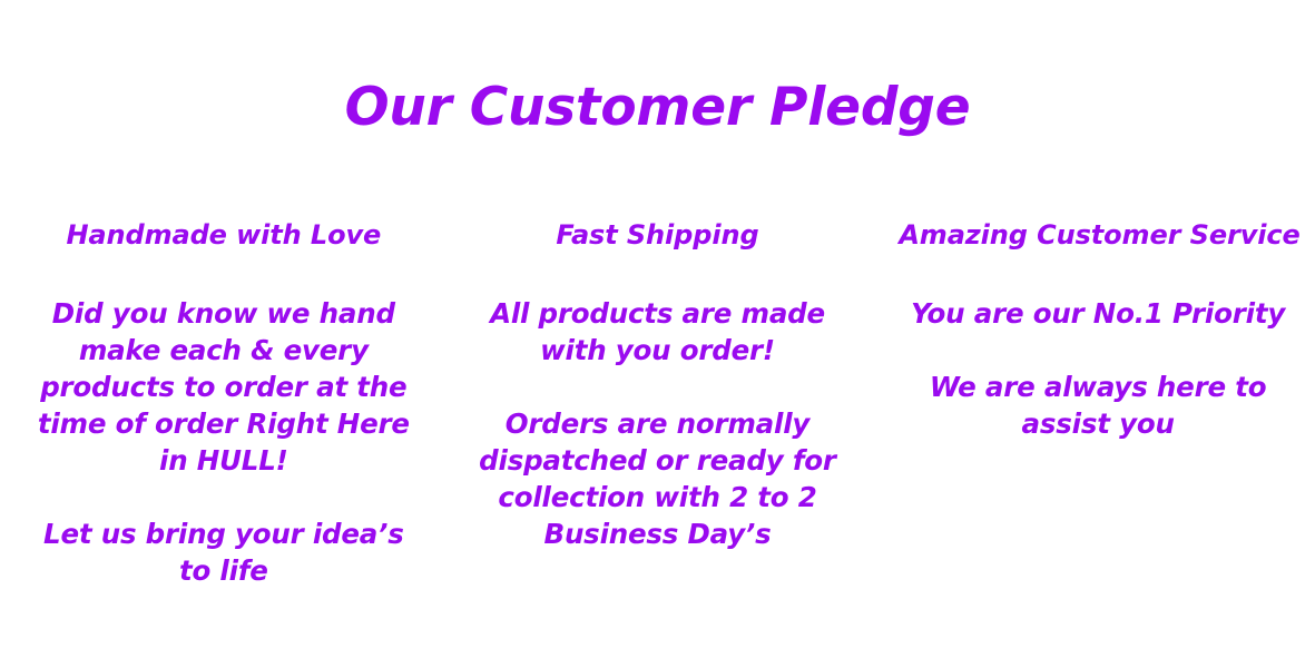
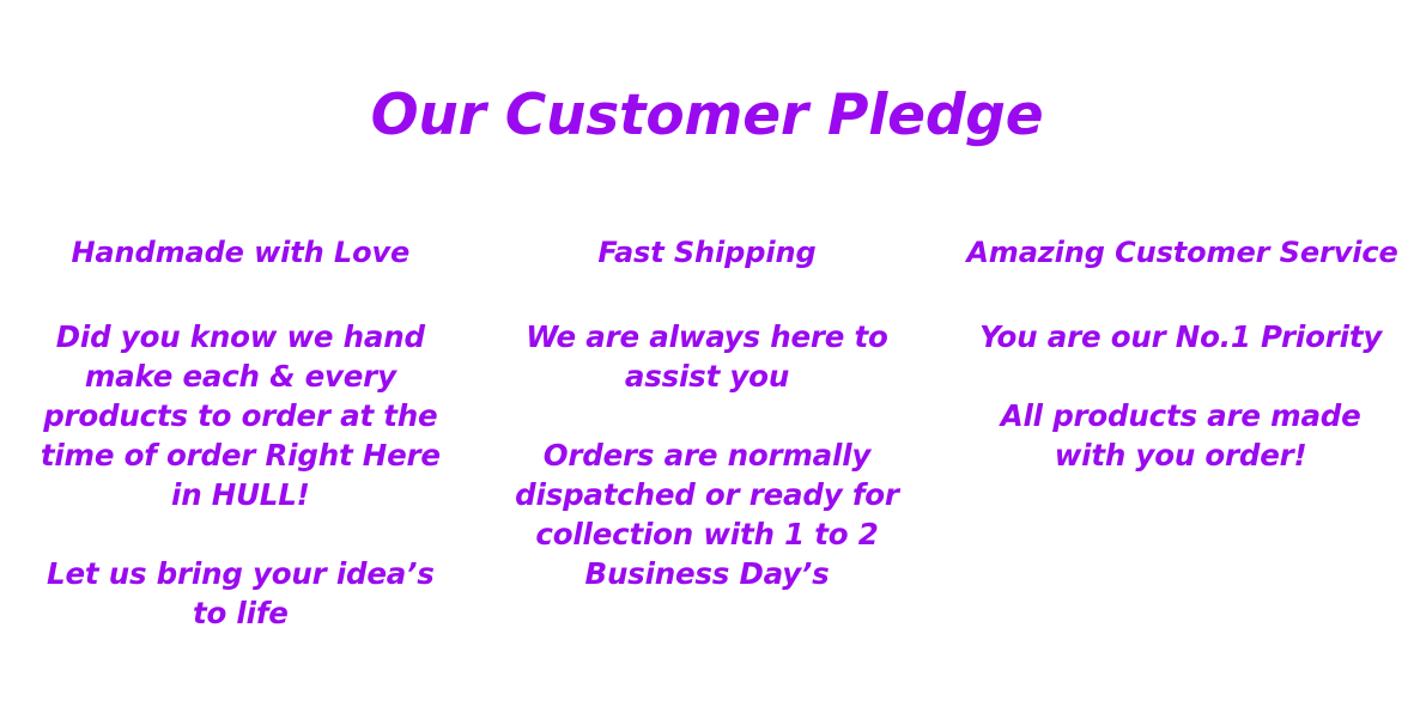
  Our Customer Pledge
  Handmade with Love
  Did you know we hand make each & every products to order at the time of order Right Here in HULL!
  Let us bring your idea’s to life
  Fast Shipping
- All products are made with you order!
+ We are always here to assist you
- Orders are normally dispatched or ready for collection with 2 to 2 Business Day’s
+ Orders are normally dispatched or ready for collection with 1 to 2 Business Day’s
  Amazing Customer Service
  You are our No.1 Priority
- We are always here to assist you
+ All products are made with you order!
